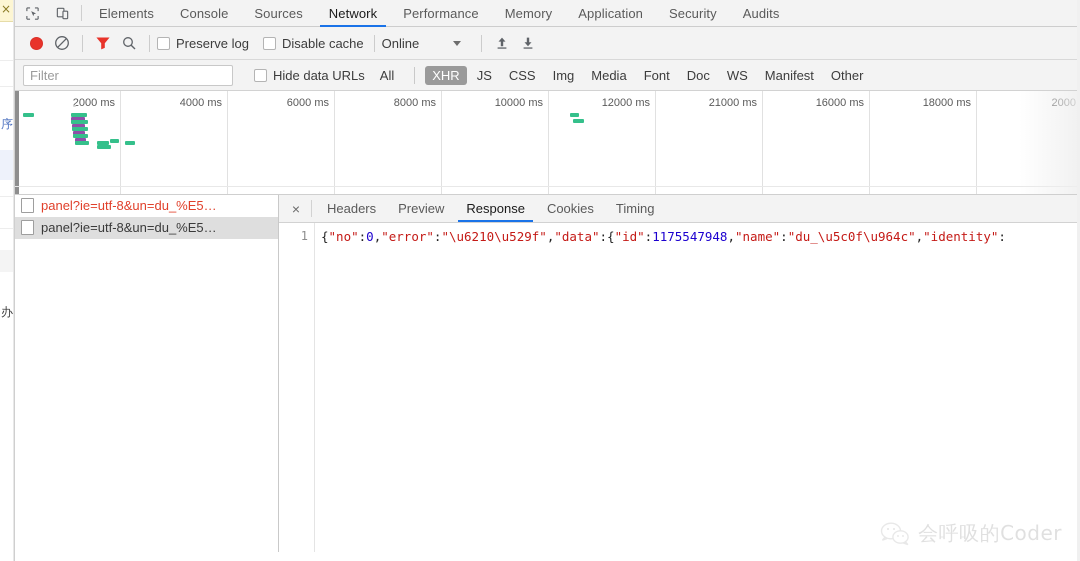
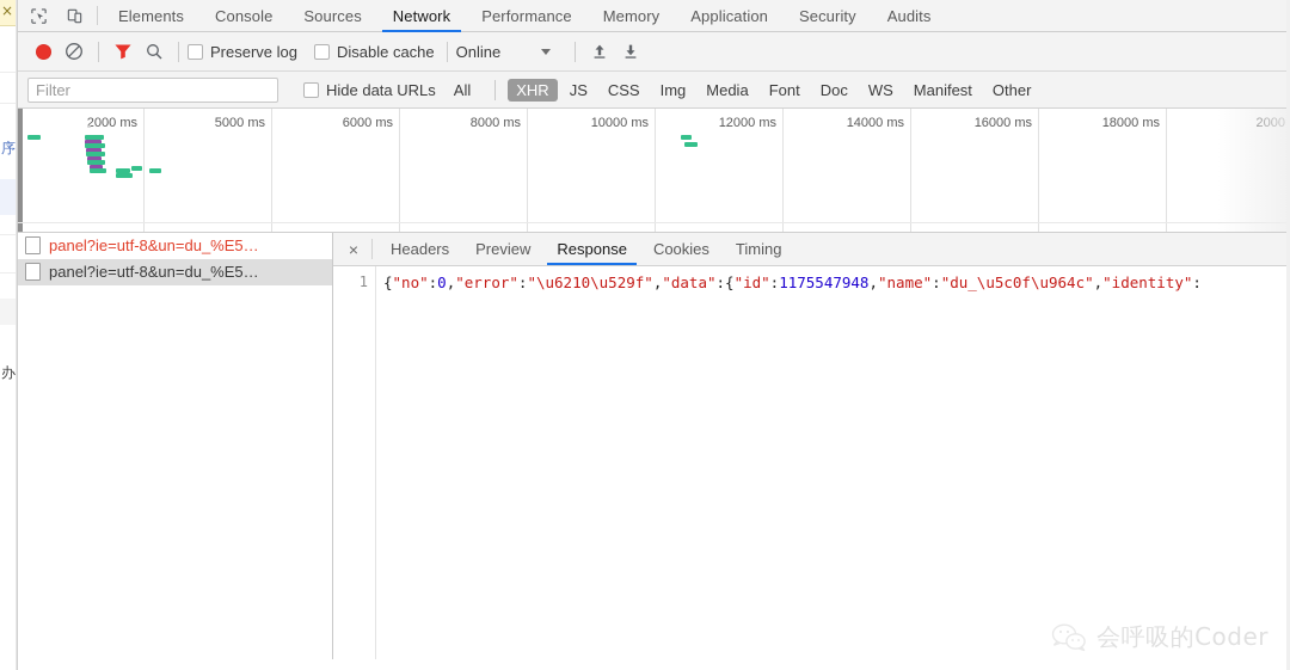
  ×
  序
  办
  Elements
  Console
  Sources
  Network
  Performance
  Memory
  Application
  Security
  Audits
  Preserve log
  Disable cache
  Online
  Filter
  Hide data URLs
  All
  XHR
  JS
  CSS
  Img
  Media
  Font
  Doc
  WS
  Manifest
  Other
  2000 ms
- 4000 ms
+ 5000 ms
  6000 ms
  8000 ms
  10000 ms
  12000 ms
- 21000 ms
+ 14000 ms
  16000 ms
  18000 ms
  panel?ie=utf-8&un=du_%E5…
  panel?ie=utf-8&un=du_%E5…
  ×
  Headers
  Preview
  Response
  Cookies
  Timing
  1
  {"no":0,"error":"\u6210\u529f","data":{"id":1175547948,"name":"du_\u5c0f\u964c","identity":
  会呼吸的Coder
